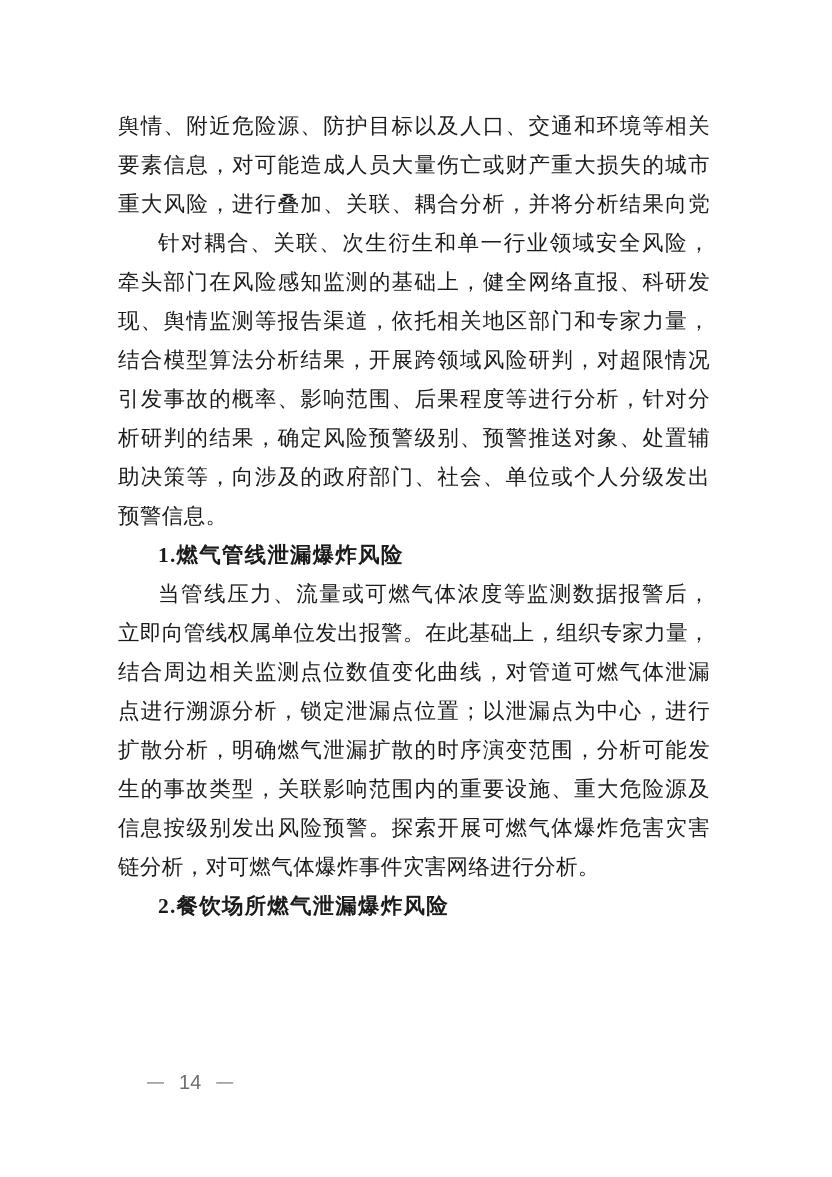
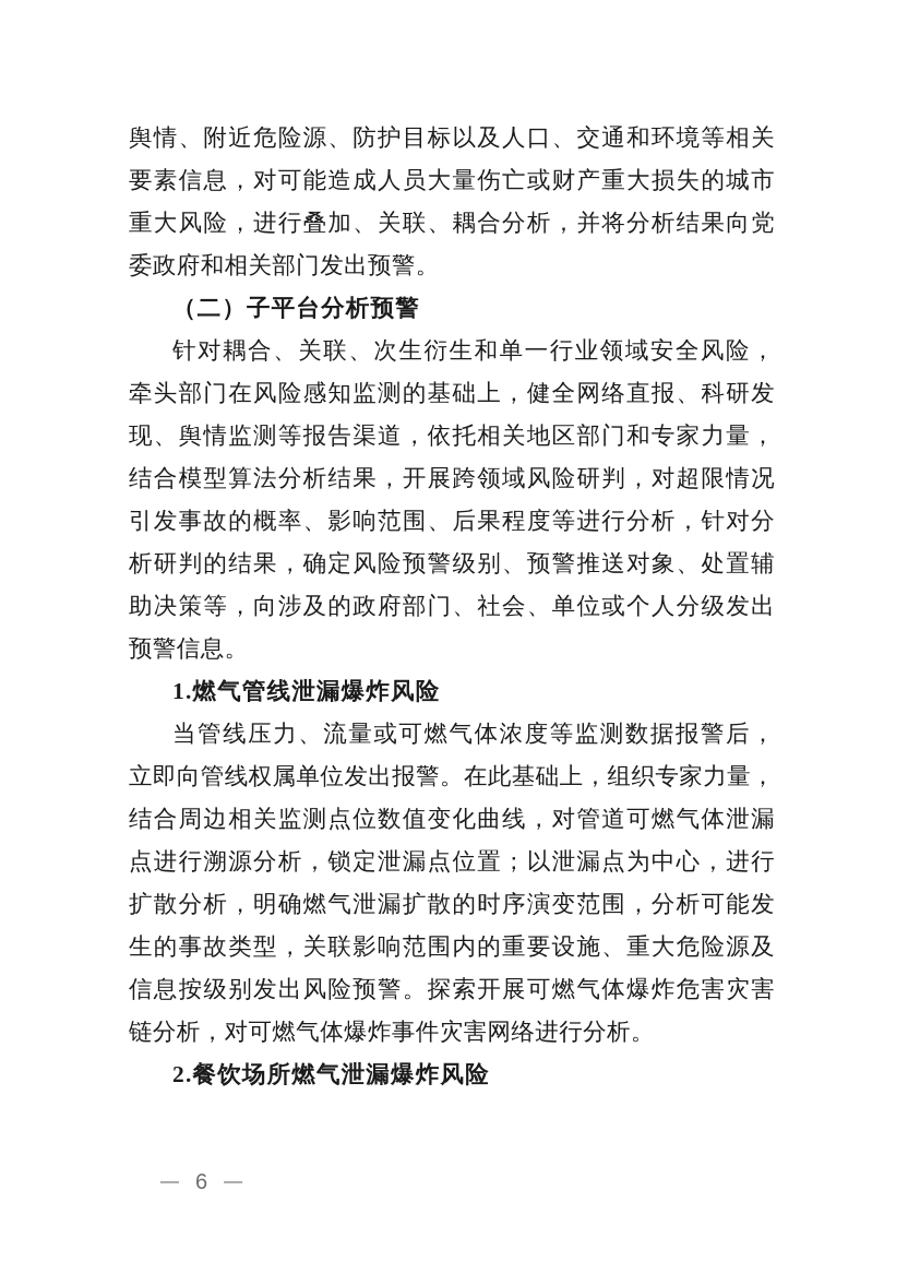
  舆情、附近危险源、防护目标以及人口、交通和环境等相关
  要素信息，对可能造成人员大量伤亡或财产重大损失的城市
  重大风险，进行叠加、关联、耦合分析，并将分析结果向党
+ 委政府和相关部门发出预警。
+ （二）子平台分析预警
  针对耦合、关联、次生衍生和单一行业领域安全风险，
  牵头部门在风险感知监测的基础上，健全网络直报、科研发
  现、舆情监测等报告渠道，依托相关地区部门和专家力量，
  结合模型算法分析结果，开展跨领域风险研判，对超限情况
  引发事故的概率、影响范围、后果程度等进行分析，针对分
  析研判的结果，确定风险预警级别、预警推送对象、处置辅
  助决策等，向涉及的政府部门、社会、单位或个人分级发出
  预警信息。
  1.燃气管线泄漏爆炸风险
  当管线压力、流量或可燃气体浓度等监测数据报警后，
  立即向管线权属单位发出报警。在此基础上，组织专家力量，
  结合周边相关监测点位数值变化曲线，对管道可燃气体泄漏
  点进行溯源分析，锁定泄漏点位置；以泄漏点为中心，进行
  扩散分析，明确燃气泄漏扩散的时序演变范围，分析可能发
  生的事故类型，关联影响范围内的重要设施、重大危险源及
  信息按级别发出风险预警。探索开展可燃气体爆炸危害灾害
  链分析，对可燃气体爆炸事件灾害网络进行分析。
  2.餐饮场所燃气泄漏爆炸风险
  —
- 14
+ 6
  —
